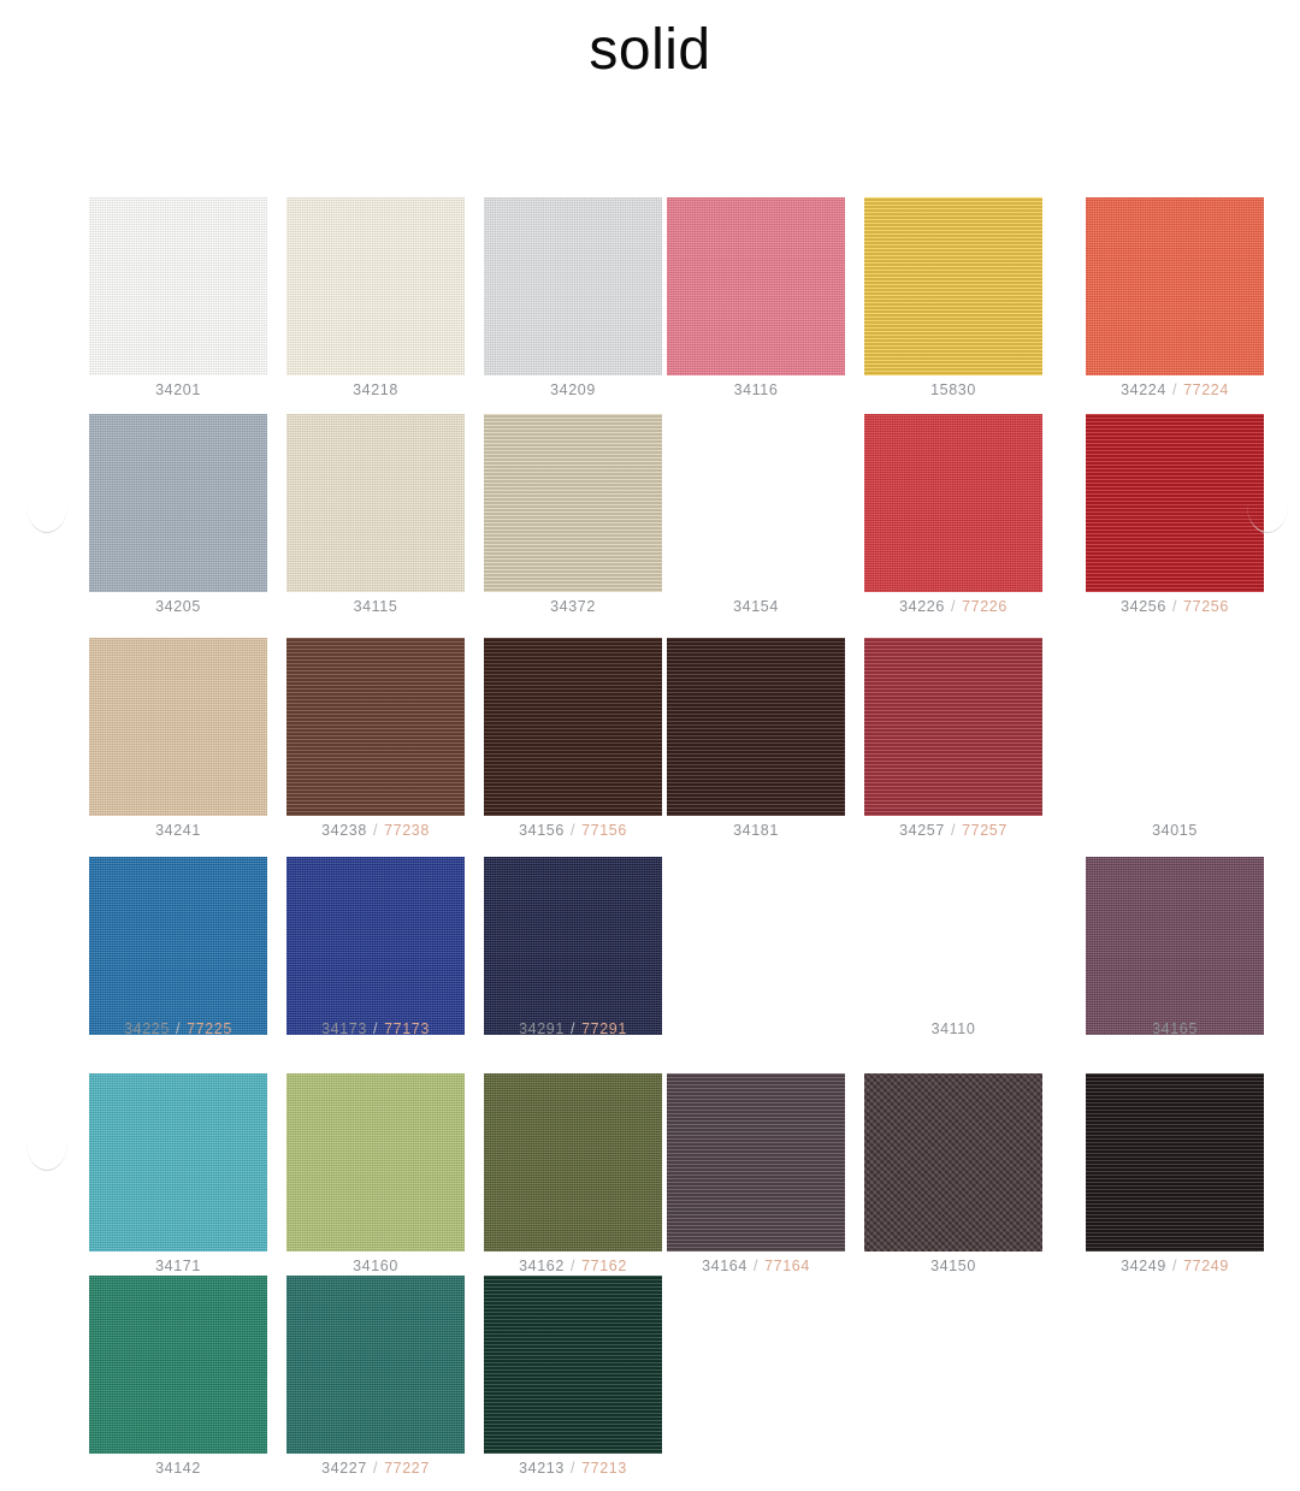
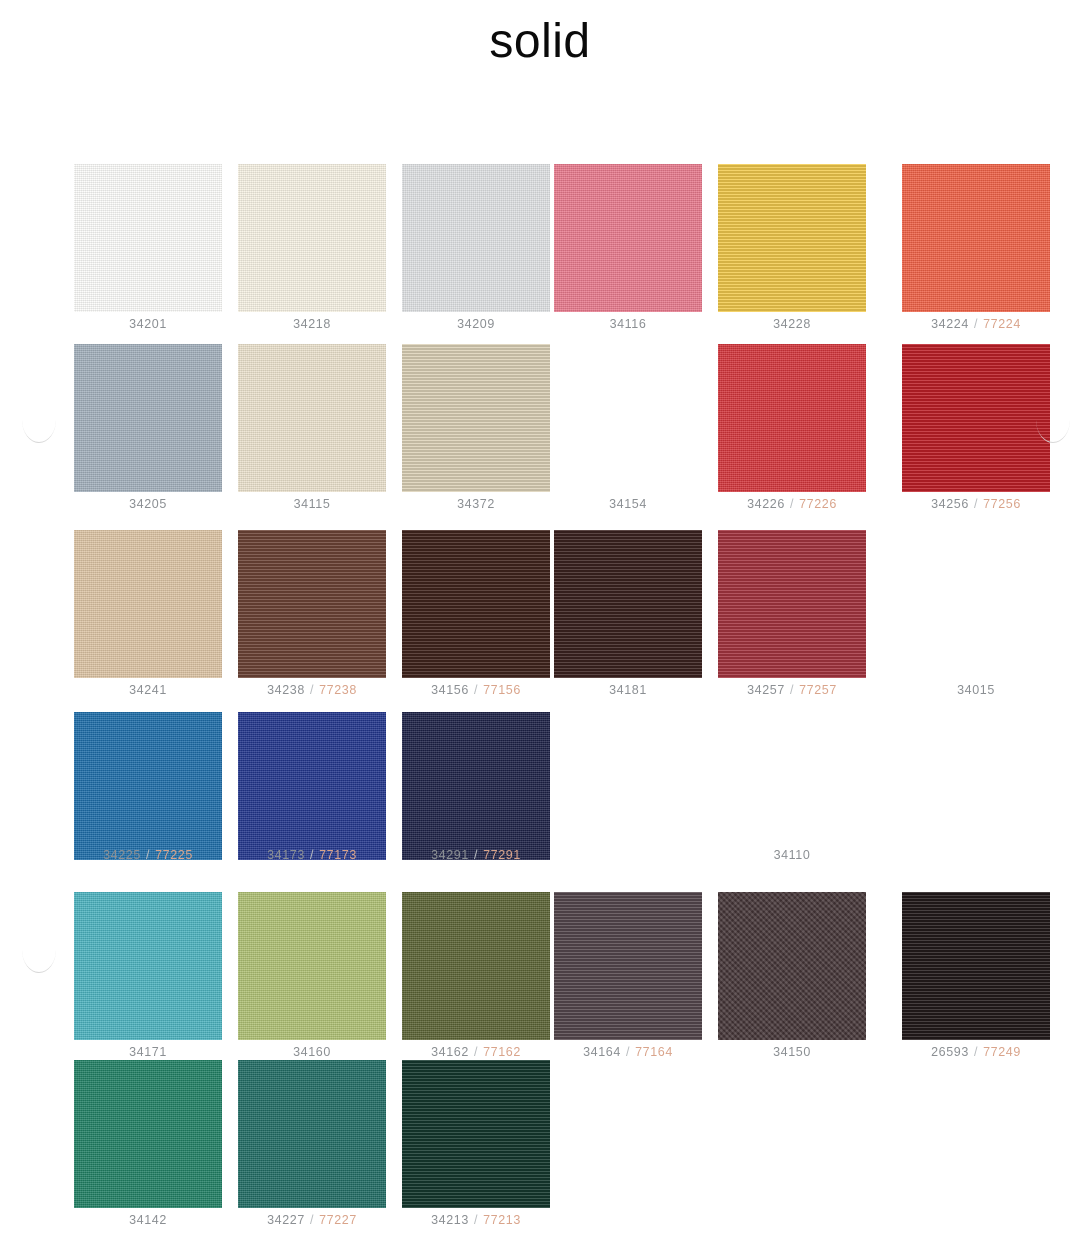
  solid
  34201
  34218
  34209
  34116
- 15830
+ 34228
  34224 / 77224
  34205
  34115
  34372
  34154
  34226 / 77226
  34256 / 77256
  34241
  34238 / 77238
  34156 / 77156
  34181
  34257 / 77257
  34015
  34225 / 77225
  34173 / 77173
  34291 / 77291
  34110
- 34165
  34171
  34160
  34162 / 77162
  34164 / 77164
  34150
- 34249 / 77249
+ 26593 / 77249
  34142
  34227 / 77227
  34213 / 77213
